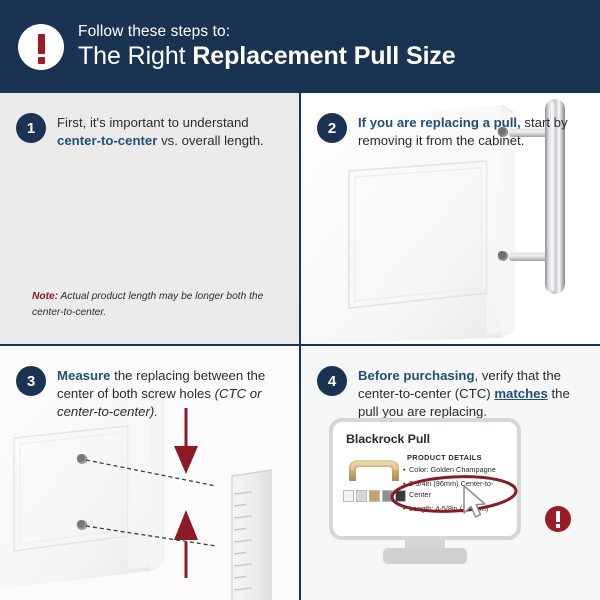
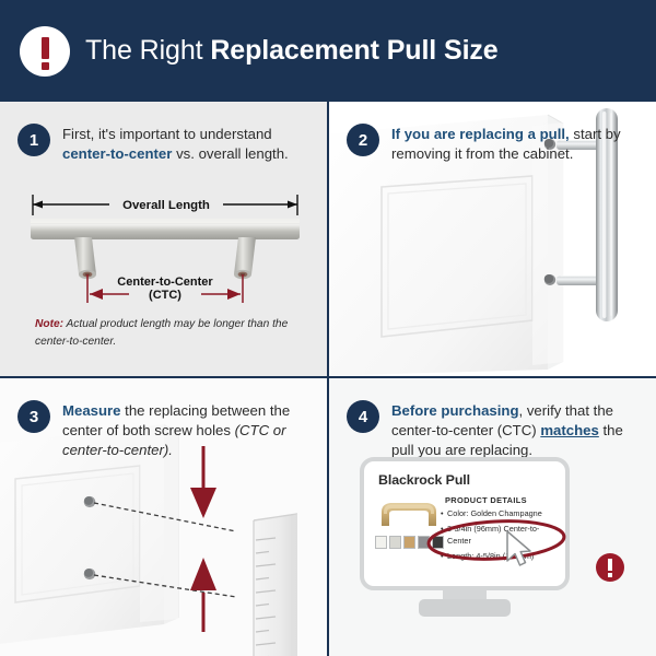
- Follow these steps to:
  The Right Replacement Pull Size
  1
  First, it's important to understand center-to-center vs. overall length.
+ Overall Length
+ Center-to-Center
+ (CTC)
- Note: Actual product length may be longer both the center-to-center.
+ Note: Actual product length may be longer than the center-to-center.
  2
  If you are replacing a pull, start by removing it from the cabinet.
  3
  Measure the replacing between the center of both screw holes (CTC or center-to-center).
  4
  Before purchasing, verify that the center-to-center (CTC) matches the pull you are replacing.
  Blackrock Pull
  PRODUCT DETAILS
  •
  Color: Golden Champagne
  •
  3/4in (96mm) Center-to-Center
  •
